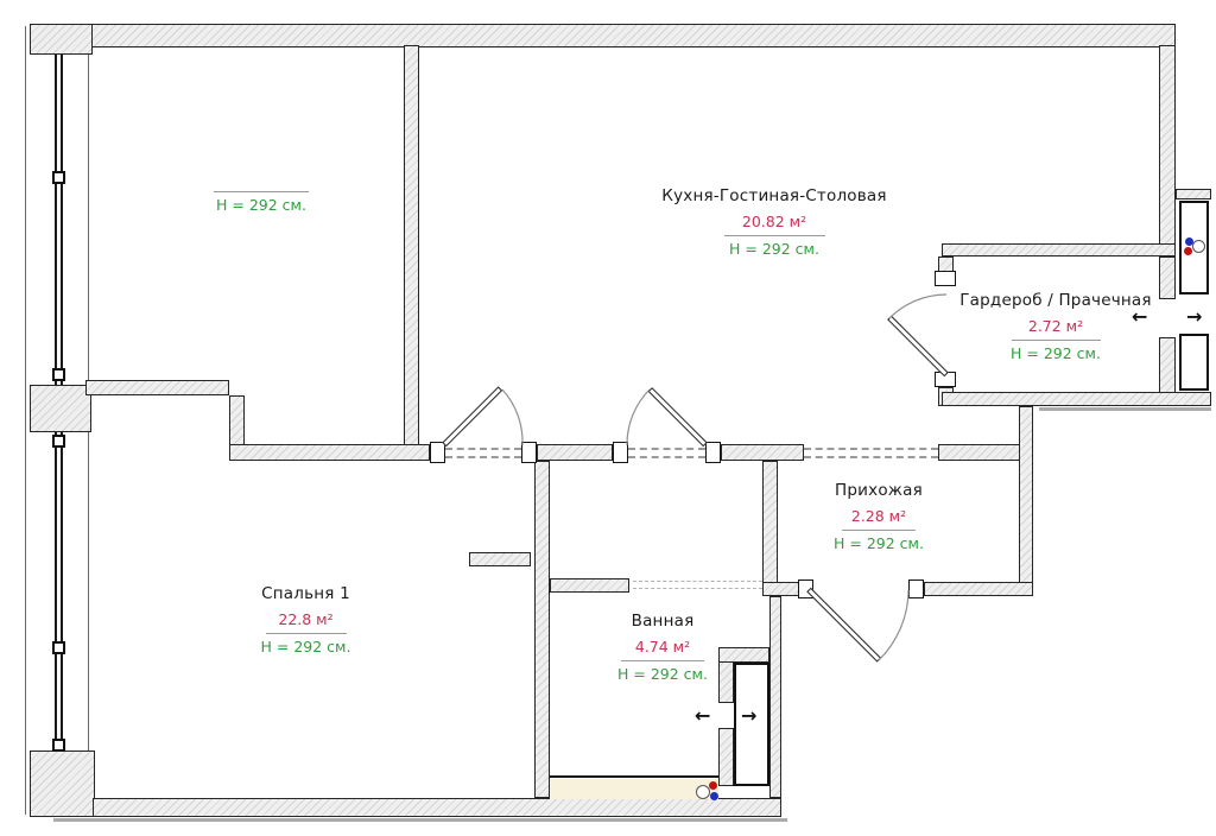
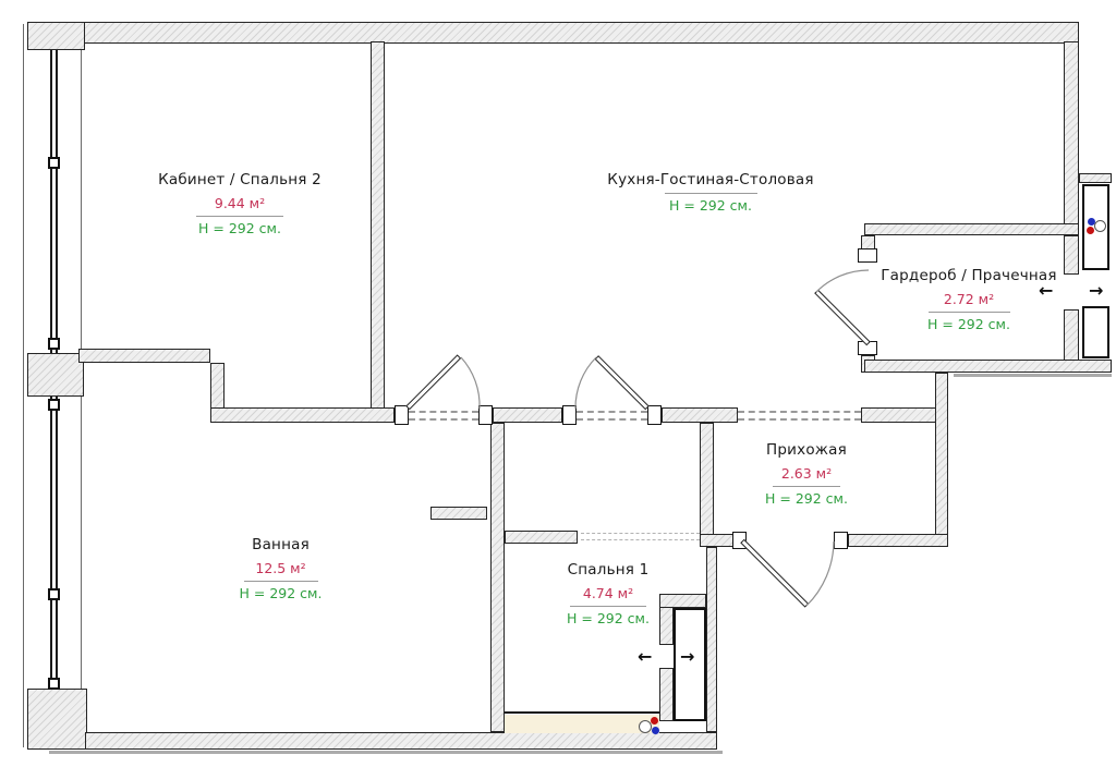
  ←
  →
  ←
  →
+ Кабинет / Спальня 2
+ 9.44 м²
  H = 292 см.
  Кухня-Гостиная-Столовая
- 20.82 м²
  H = 292 см.
  Гардероб / Прачечная
  2.72 м²
  H = 292 см.
  Прихожая
- 2.28 м²
+ 2.63 м²
  H = 292 см.
- Спальня 1
+ Ванная
- 22.8 м²
+ 12.5 м²
  H = 292 см.
- Ванная
+ Спальня 1
  4.74 м²
  H = 292 см.
